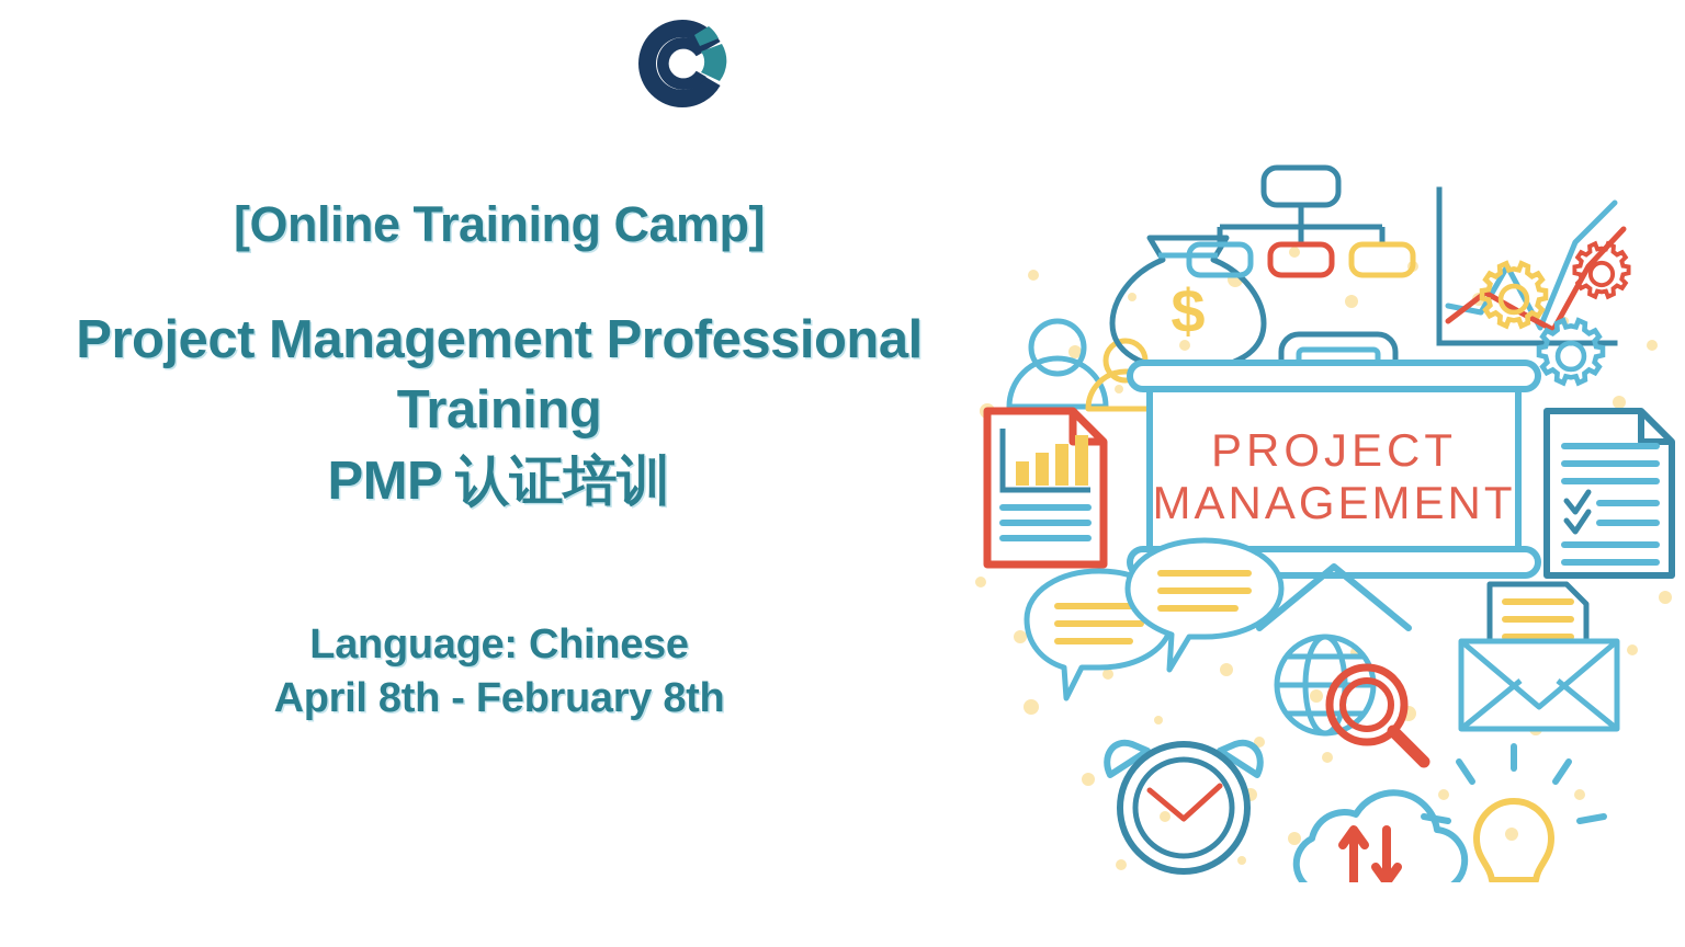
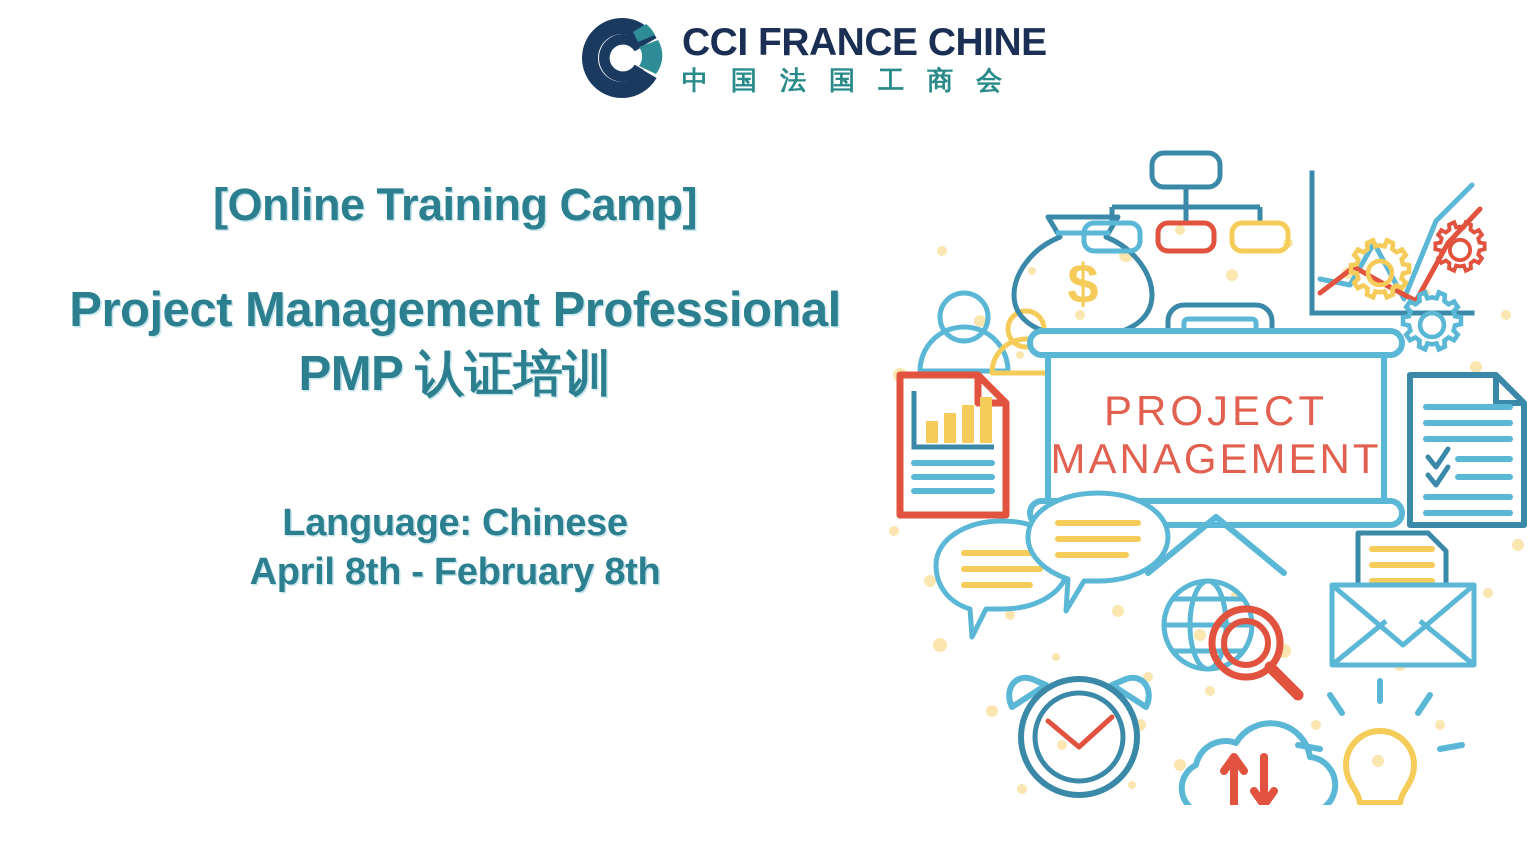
+ CCI FRANCE CHINE
+ 中 国 法 国 工 商 会
  [Online Training Camp]
  Project Management Professional
- Training
  PMP 认证培训
  Language: Chinese
  April 8th - February 8th
  $
  PROJECT
  MANAGEMENT
